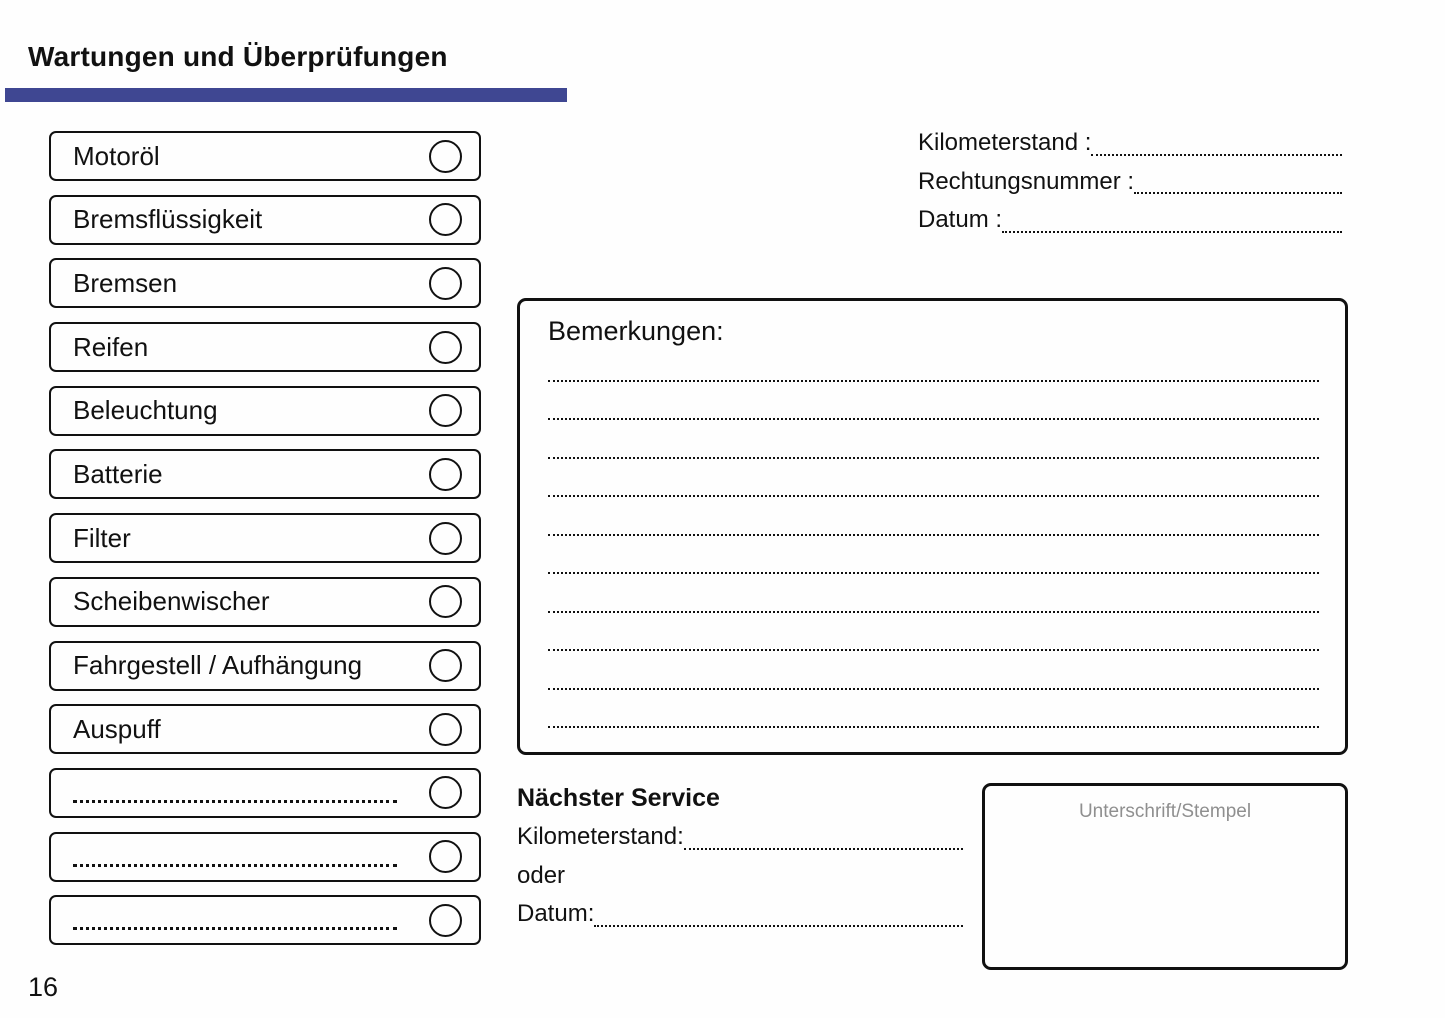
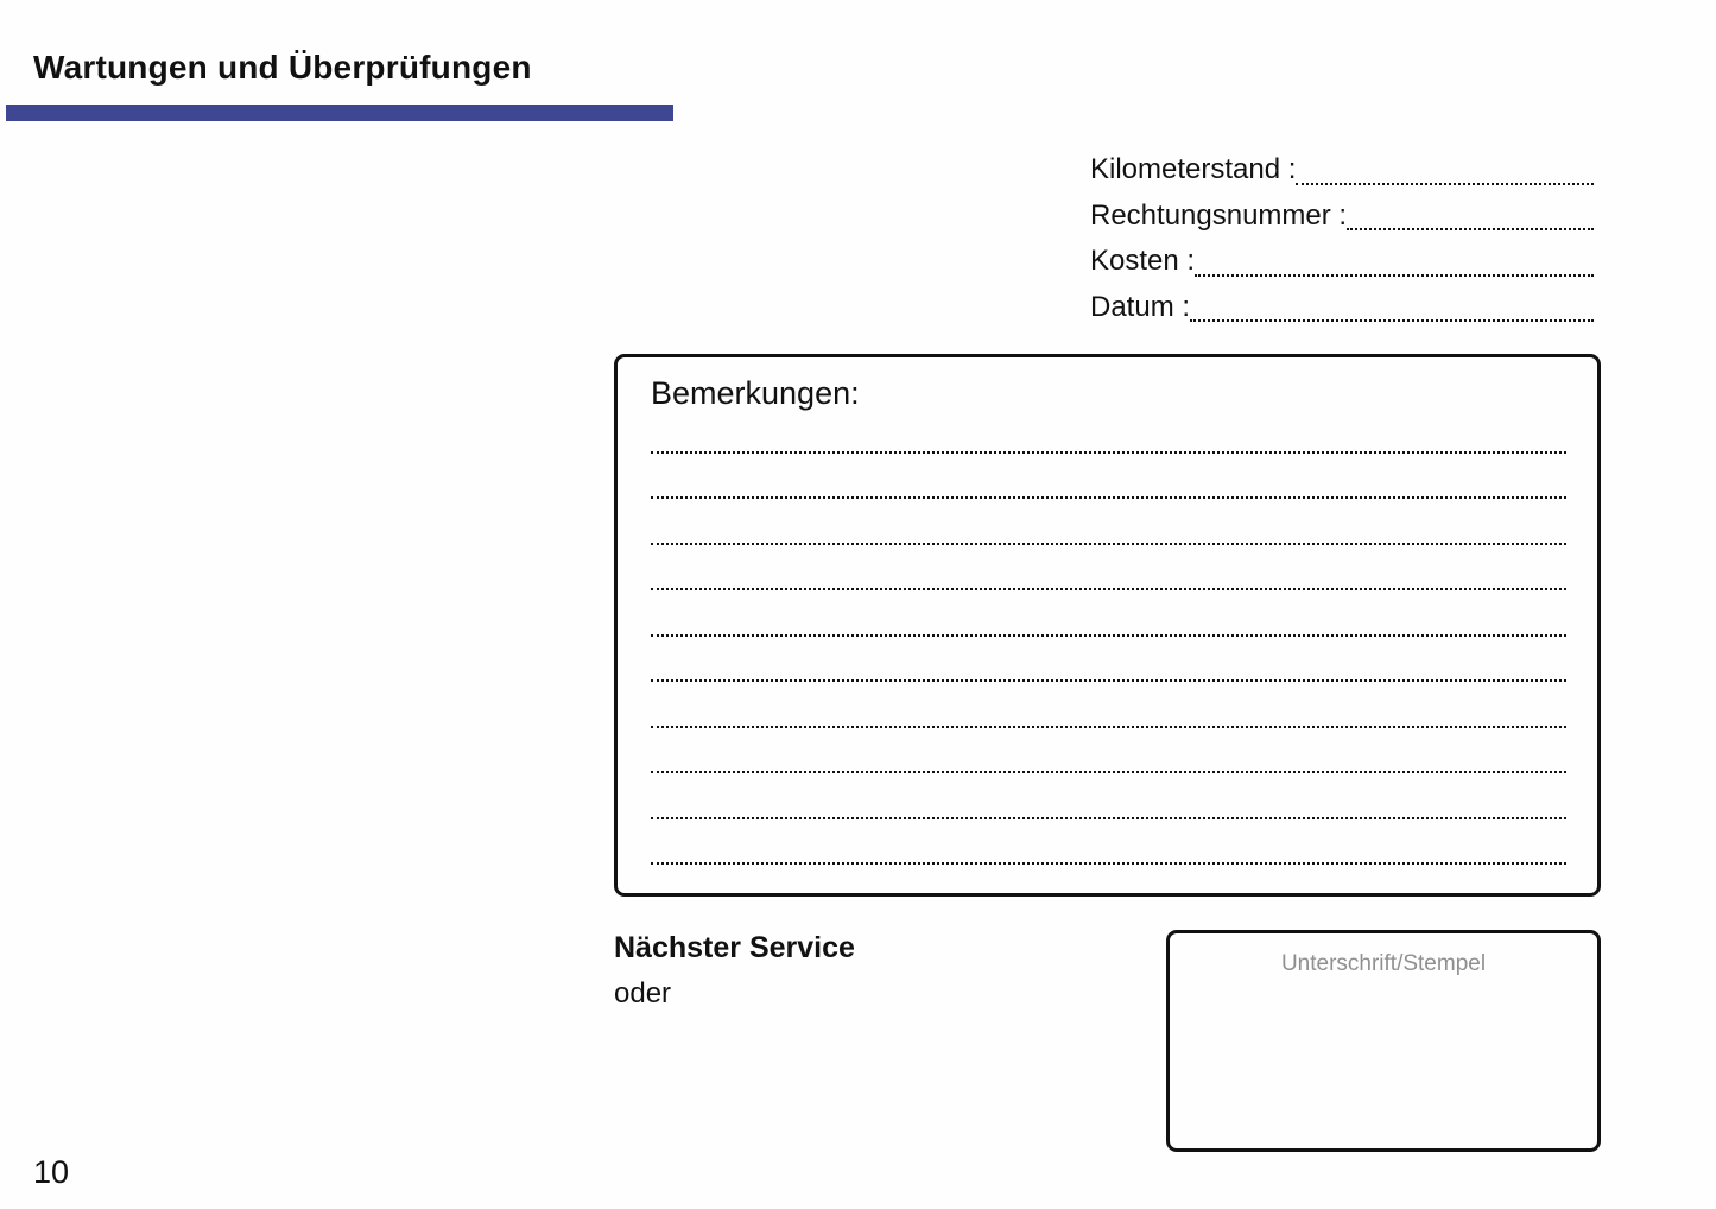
  Wartungen und Überprüfungen
- Motoröl
- Bremsflüssigkeit
- Bremsen
- Reifen
- Beleuchtung
- Batterie
- Filter
- Scheibenwischer
- Fahrgestell / Aufhängung
- Auspuff
  Kilometerstand :
  Rechtungsnummer :
+ Kosten :
  Datum :
  Bemerkungen:
  Nächster Service
- Kilometerstand:
  oder
- Datum:
  Unterschrift/Stempel
- 16
+ 10
